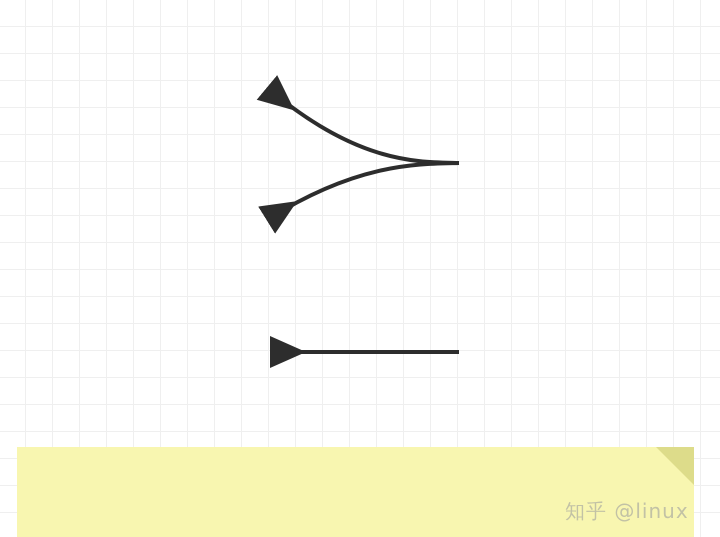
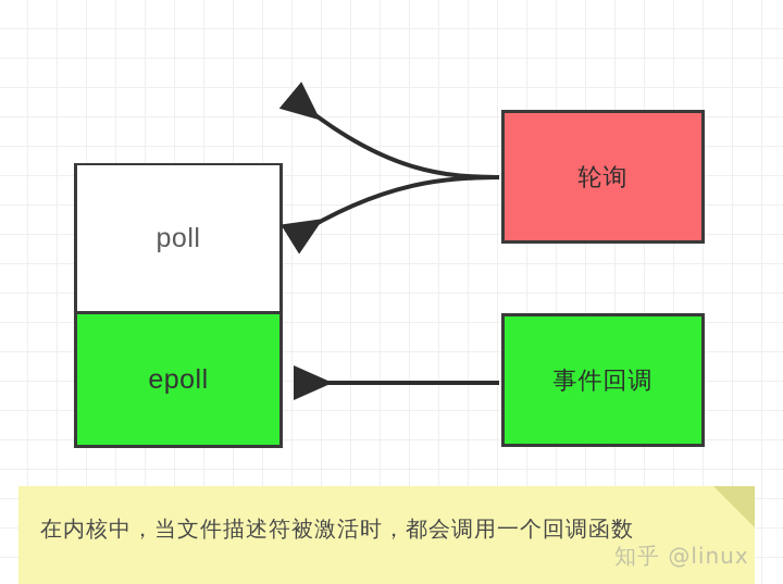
+ poll
+ epoll
+ 轮询
+ 事件回调
+ 在内核中，当文件描述符被激活时，都会调用一个回调函数
  知乎 @linux
